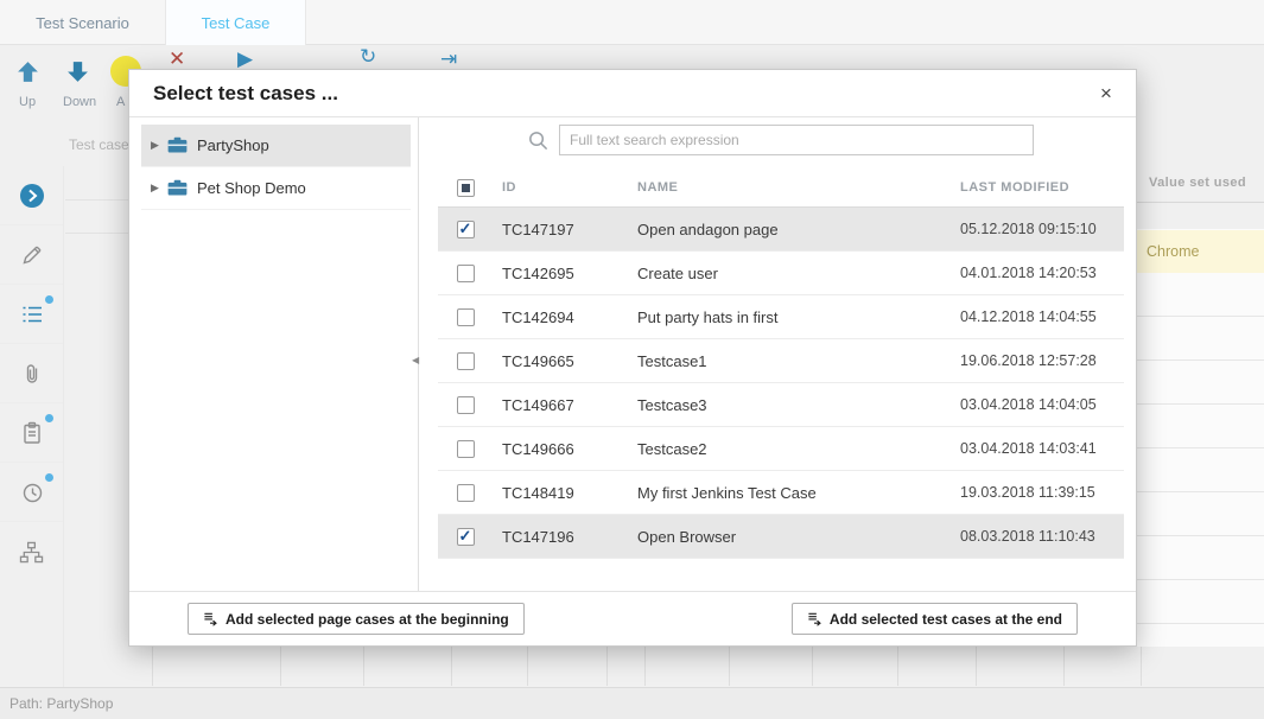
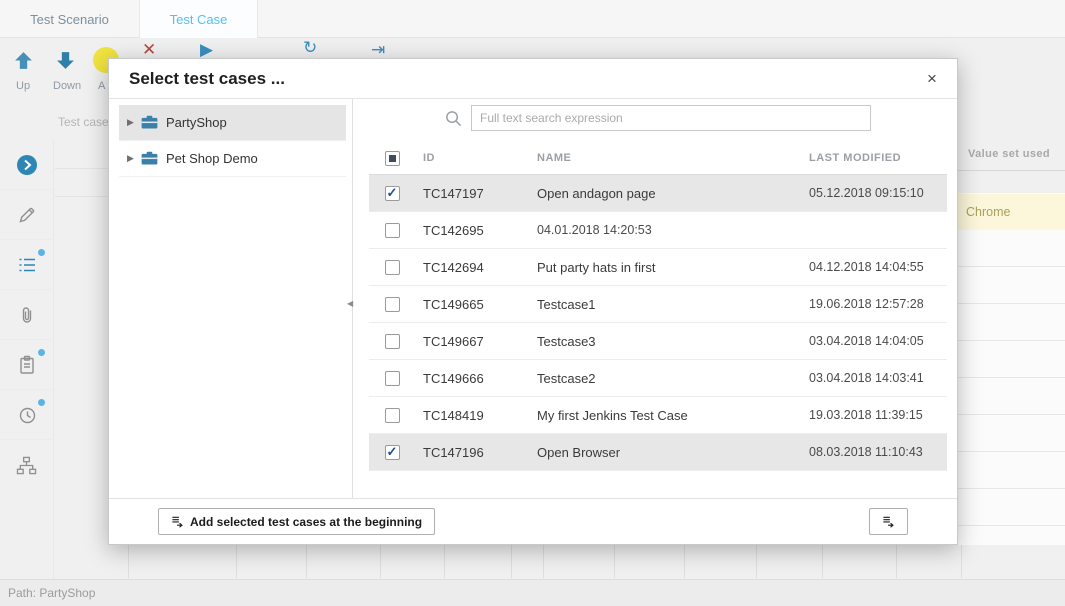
  Test Scenario
  Test Case
  Up
  Down
  A
  ✕
  ▶
  ↻
  ⇥
  Test case
  Value set used
  Chrome
  Path: PartyShop
  Select test cases ...
  ×
  ▶
  PartyShop
  ▶
  Pet Shop Demo
  Full text search expression
  ID
  NAME
  LAST MODIFIED
  TC147197
  Open andagon page
  05.12.2018 09:15:10
  TC142695
- Create user
  04.01.2018 14:20:53
  TC142694
  Put party hats in first
  04.12.2018 14:04:55
  TC149665
  Testcase1
  19.06.2018 12:57:28
  TC149667
  Testcase3
  03.04.2018 14:04:05
  TC149666
  Testcase2
  03.04.2018 14:03:41
  TC148419
  My first Jenkins Test Case
  19.03.2018 11:39:15
  TC147196
  Open Browser
  08.03.2018 11:10:43
  ◀
- Add selected page cases at the beginning
+ Add selected test cases at the beginning
- Add selected test cases at the end
